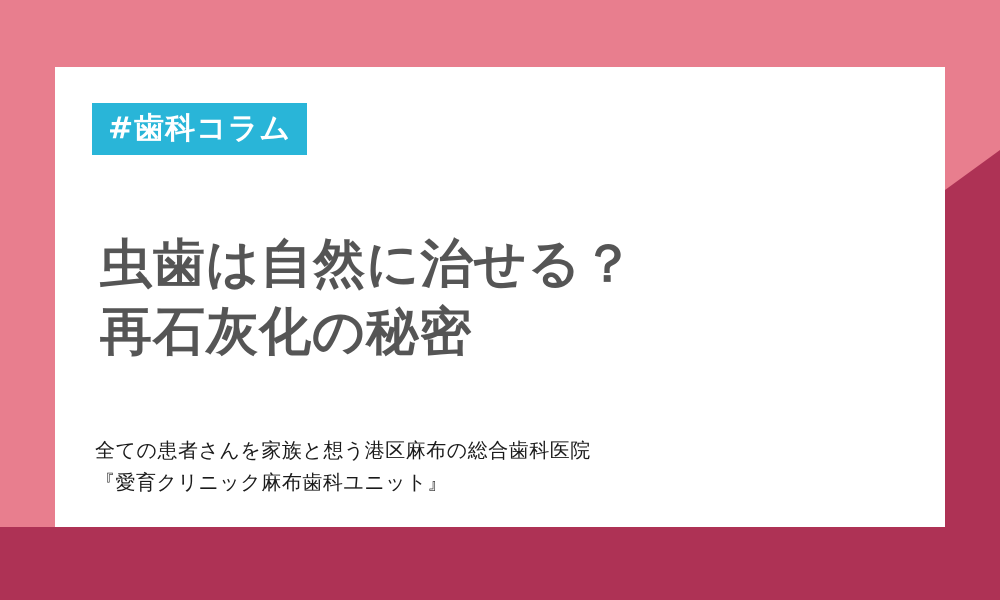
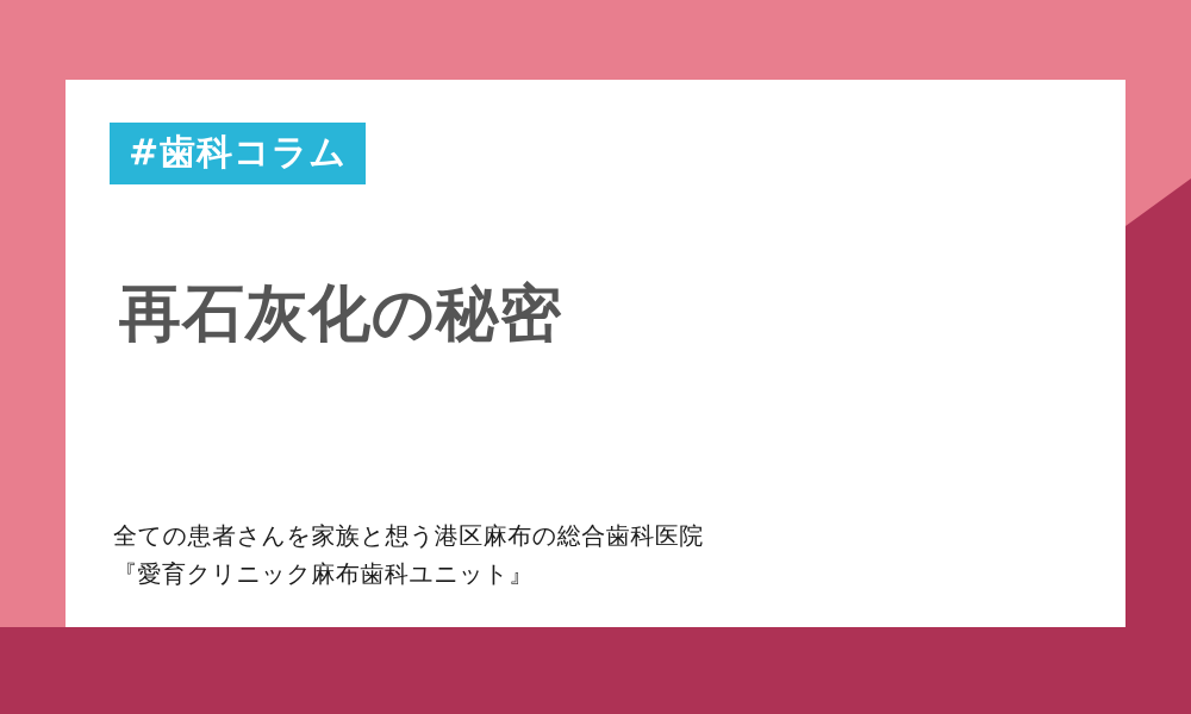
  #歯科コラム
- 虫歯は自然に治せる？
  再石灰化の秘密
  全ての患者さんを家族と想う港区麻布の総合歯科医院
  『愛育クリニック麻布歯科ユニット』
